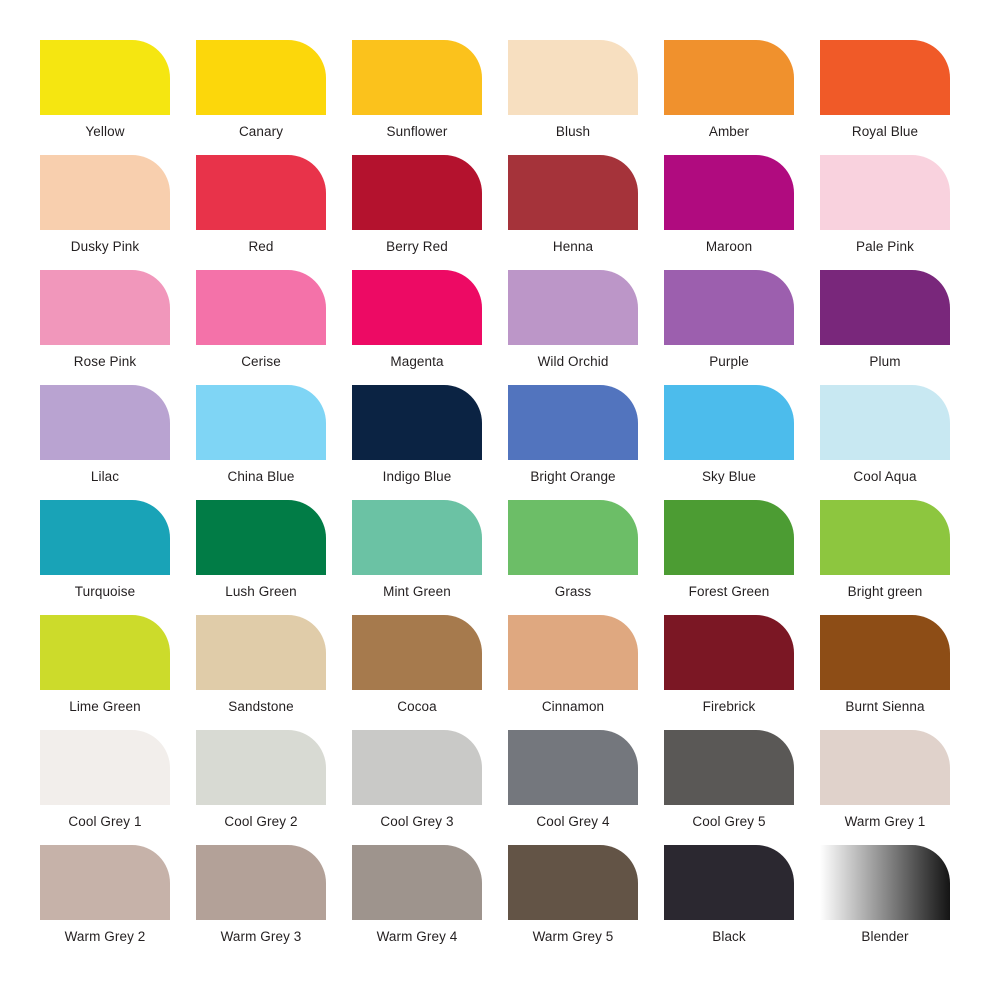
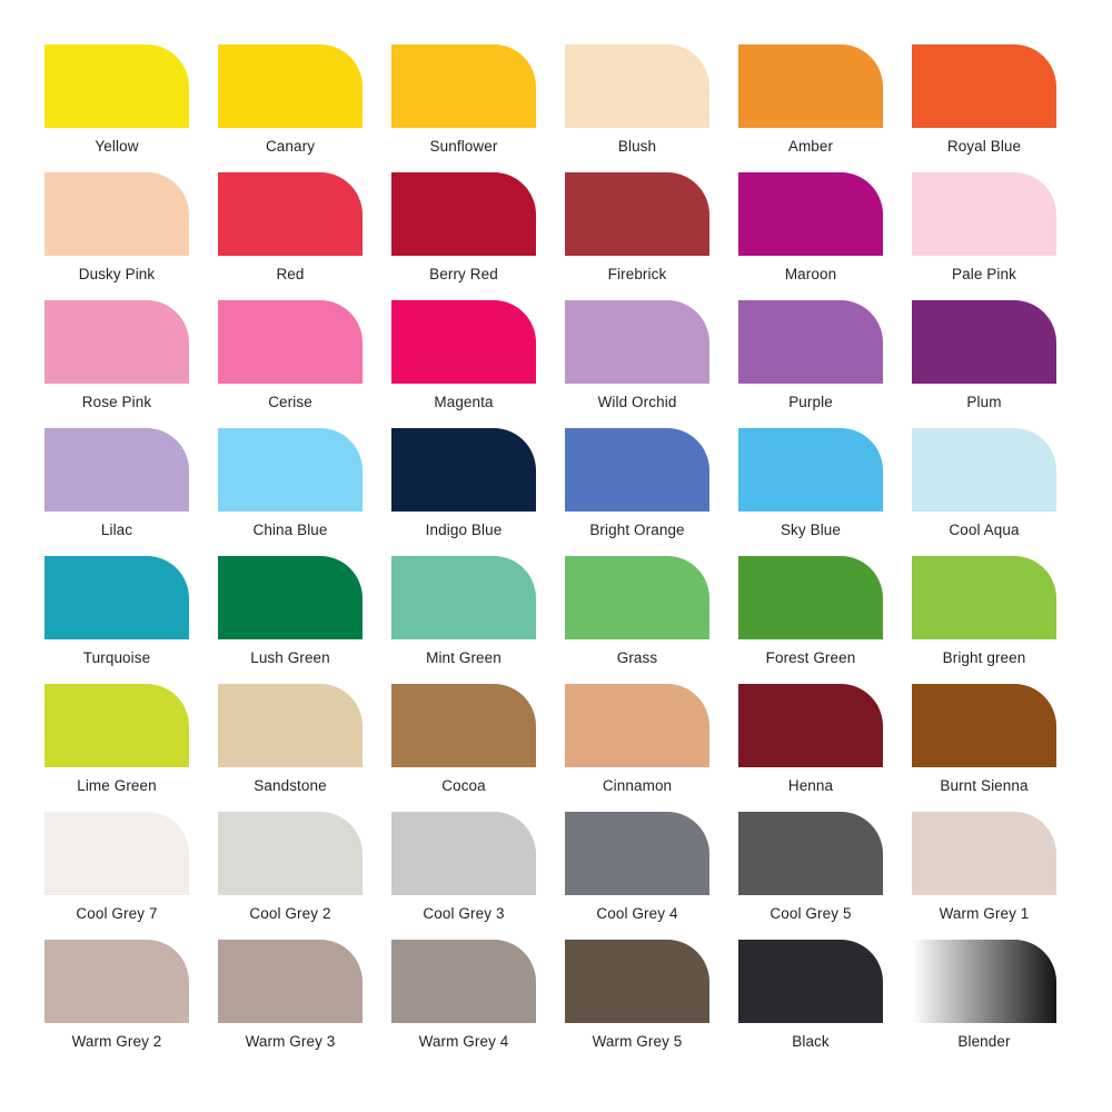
  Yellow
  Canary
  Sunflower
  Blush
  Amber
  Royal Blue
  Dusky Pink
  Red
  Berry Red
- Henna
+ Firebrick
  Maroon
  Pale Pink
  Rose Pink
  Cerise
  Magenta
  Wild Orchid
  Purple
  Plum
  Lilac
  China Blue
  Indigo Blue
  Bright Orange
  Sky Blue
  Cool Aqua
  Turquoise
  Lush Green
  Mint Green
  Grass
  Forest Green
  Bright green
  Lime Green
  Sandstone
  Cocoa
  Cinnamon
- Firebrick
+ Henna
  Burnt Sienna
- Cool Grey 1
+ Cool Grey 7
  Cool Grey 2
  Cool Grey 3
  Cool Grey 4
  Cool Grey 5
  Warm Grey 1
  Warm Grey 2
  Warm Grey 3
  Warm Grey 4
  Warm Grey 5
  Black
  Blender
